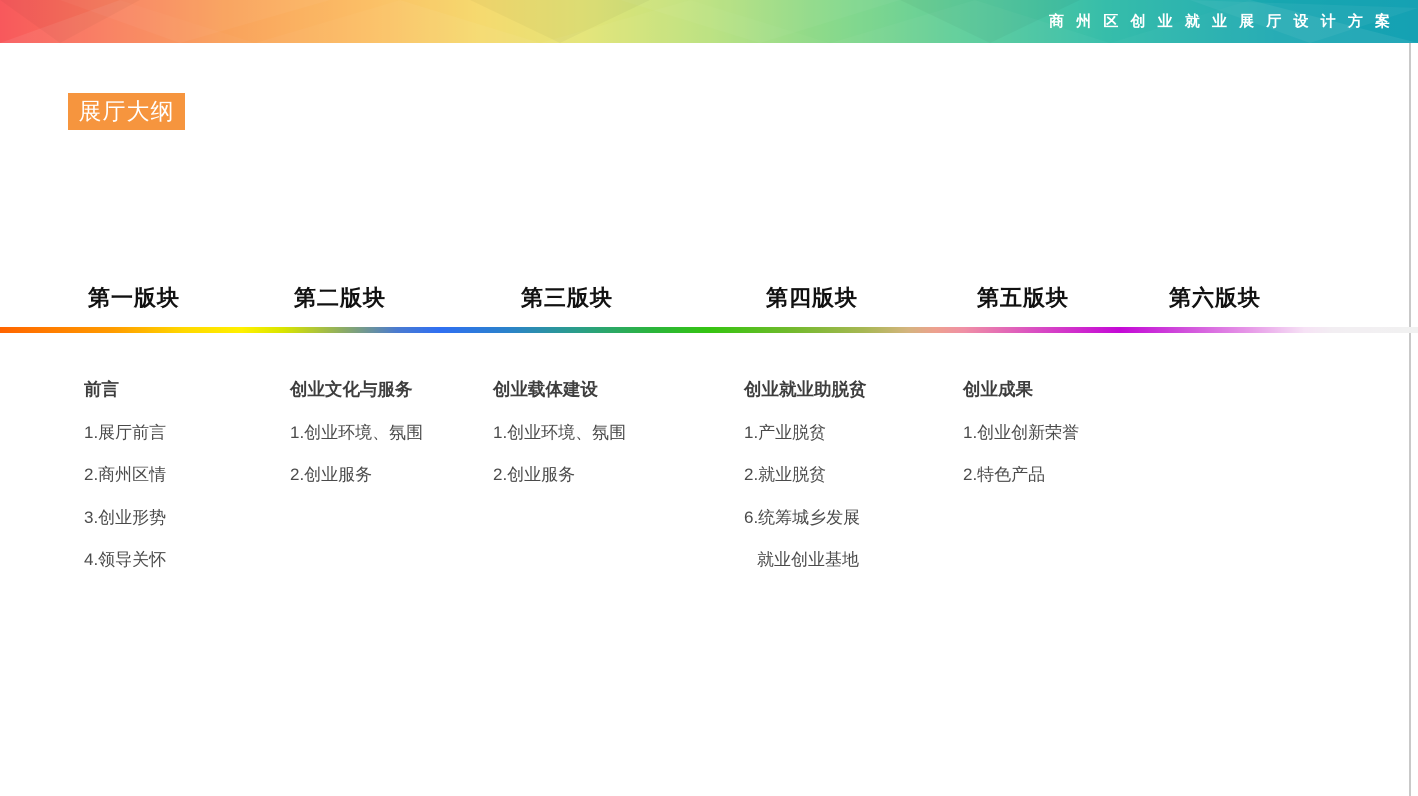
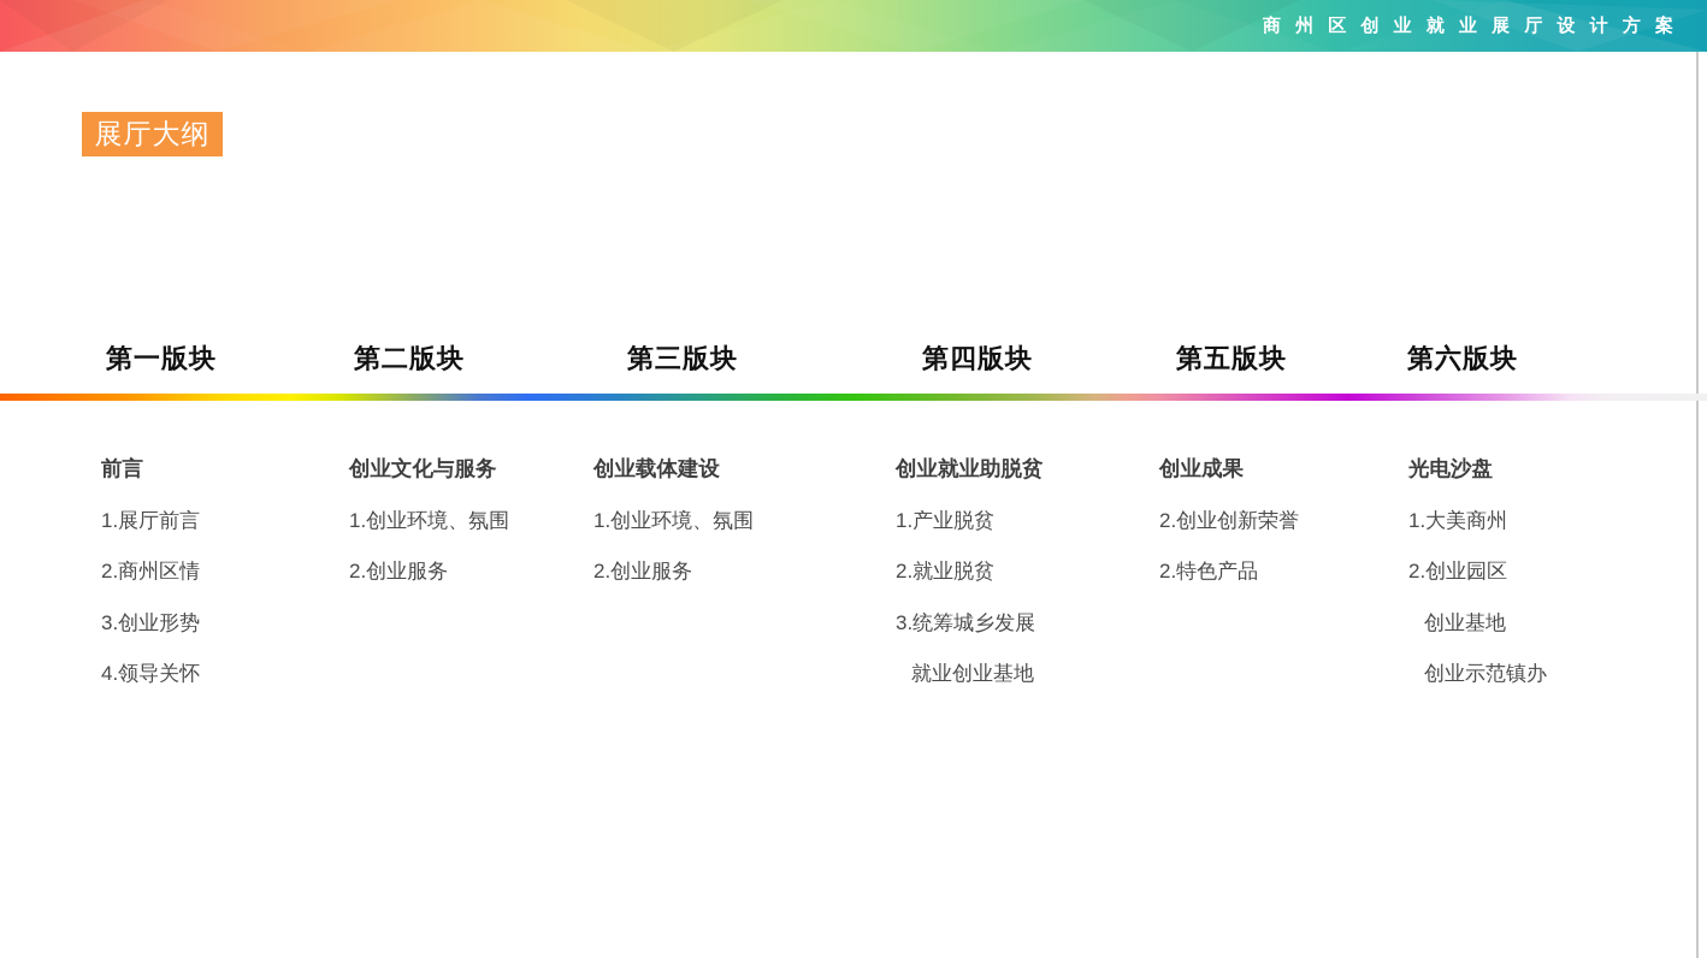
  商 州 区 创 业 就 业 展 厅 设 计 方 案
  展厅大纲
  第一版块
  第二版块
  第三版块
  第四版块
  第五版块
  第六版块
  前言
  1.展厅前言
  2.商州区情
  3.创业形势
  4.领导关怀
  创业文化与服务
  1.创业环境、氛围
  2.创业服务
  创业载体建设
  1.创业环境、氛围
  2.创业服务
  创业就业助脱贫
  1.产业脱贫
  2.就业脱贫
- 6.统筹城乡发展
+ 3.统筹城乡发展
  就业创业基地
  创业成果
- 1.创业创新荣誉
+ 2.创业创新荣誉
  2.特色产品
+ 光电沙盘
+ 1.大美商州
+ 2.创业园区
+ 创业基地
+ 创业示范镇办
